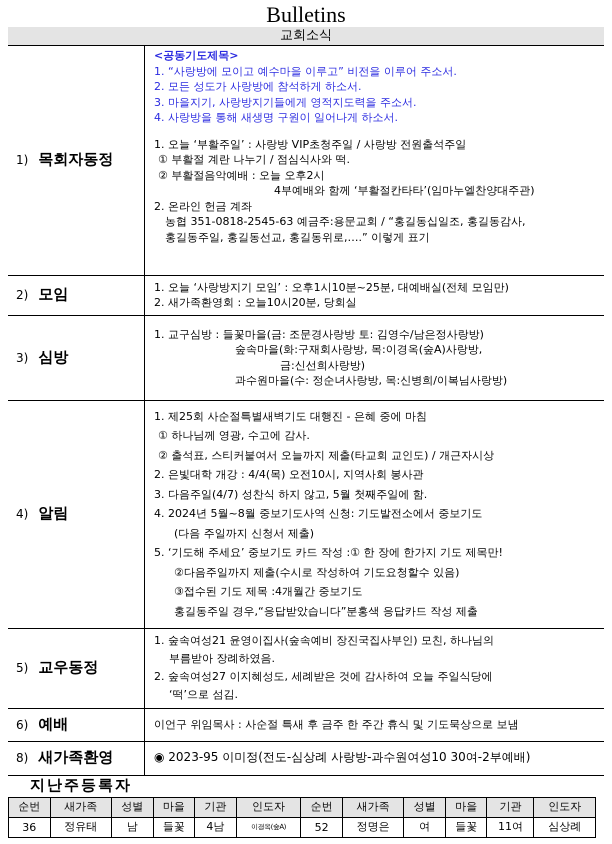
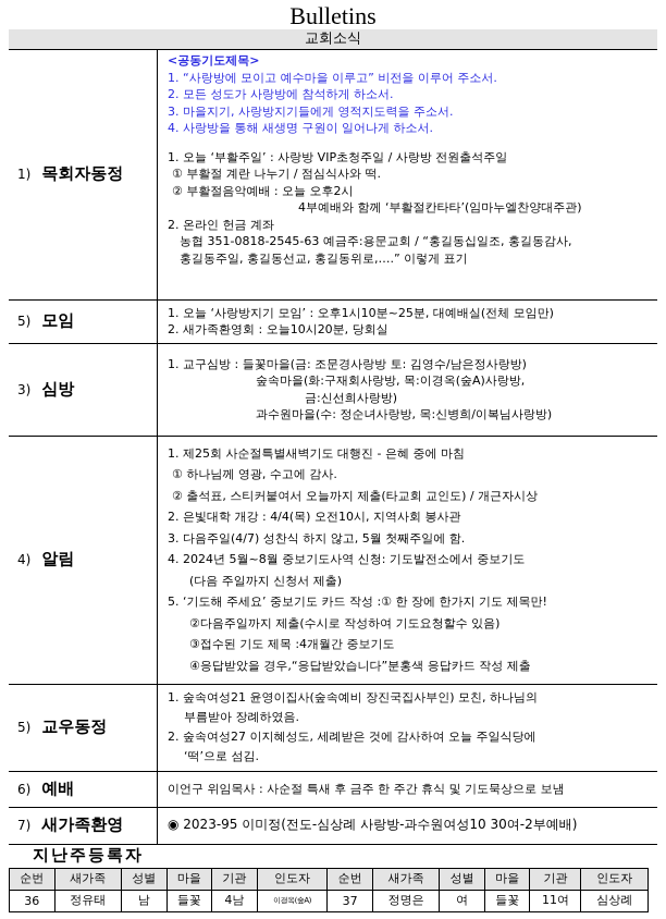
  Bulletins
  교회소식
  1) 목회자동정	<공동기도제목> 1. “사랑방에 모이고 예수마을 이루고” 비전을 이루어 주소서. 2. 모든 성도가 사랑방에 참석하게 하소서. 3. 마을지기, 사랑방지기들에게 영적지도력을 주소서. 4. 사랑방을 통해 새생명 구원이 일어나게 하소서. 1. 오늘 ‘부활주일’ : 사랑방 VIP초청주일 / 사랑방 전원출석주일 ① 부활절 계란 나누기 / 점심식사와 떡. ② 부활절음악예배 : 오늘 오후2시 4부예배와 함께 ‘부활절칸타타’(임마누엘찬양대주관) 2. 온라인 헌금 계좌 농협 351-0818-2545-63 예금주:용문교회 / “홍길동십일조, 홍길동감사, 홍길동주일, 홍길동선교, 홍길동위로,….” 이렇게 표기
- 2) 모임	1. 오늘 ‘사랑방지기 모임’ : 오후1시10분~25분, 대예배실(전체 모임만) 2. 새가족환영회 : 오늘10시20분, 당회실
+ 5) 모임	1. 오늘 ‘사랑방지기 모임’ : 오후1시10분~25분, 대예배실(전체 모임만) 2. 새가족환영회 : 오늘10시20분, 당회실
  3) 심방	1. 교구심방 : 들꽃마을(금: 조문경사랑방 토: 김영수/남은정사랑방) 숲속마을(화:구재회사랑방, 목:이경옥(숲A)사랑방, 금:신선희사랑방) 과수원마을(수: 정순녀사랑방, 목:신병희/이복님사랑방)
- 4) 알림	1. 제25회 사순절특별새벽기도 대행진 - 은혜 중에 마침 ① 하나님께 영광, 수고에 감사. ② 출석표, 스티커붙여서 오늘까지 제출(타교회 교인도) / 개근자시상 2. 은빛대학 개강 : 4/4(목) 오전10시, 지역사회 봉사관 3. 다음주일(4/7) 성찬식 하지 않고, 5월 첫째주일에 함. 4. 2024년 5월~8월 중보기도사역 신청: 기도발전소에서 중보기도 (다음 주일까지 신청서 제출) 5. ‘기도해 주세요’ 중보기도 카드 작성 :① 한 장에 한가지 기도 제목만! ②다음주일까지 제출(수시로 작성하여 기도요청할수 있음) ③접수된 기도 제목 :4개월간 중보기도 홍길동주일 경우,“응답받았습니다”분홍색 응답카드 작성 제출
+ 4) 알림	1. 제25회 사순절특별새벽기도 대행진 - 은혜 중에 마침 ① 하나님께 영광, 수고에 감사. ② 출석표, 스티커붙여서 오늘까지 제출(타교회 교인도) / 개근자시상 2. 은빛대학 개강 : 4/4(목) 오전10시, 지역사회 봉사관 3. 다음주일(4/7) 성찬식 하지 않고, 5월 첫째주일에 함. 4. 2024년 5월~8월 중보기도사역 신청: 기도발전소에서 중보기도 (다음 주일까지 신청서 제출) 5. ‘기도해 주세요’ 중보기도 카드 작성 :① 한 장에 한가지 기도 제목만! ②다음주일까지 제출(수시로 작성하여 기도요청할수 있음) ③접수된 기도 제목 :4개월간 중보기도 ④응답받았을 경우,“응답받았습니다”분홍색 응답카드 작성 제출
  5) 교우동정	1. 숲속여성21 윤영이집사(숲속예비 장진국집사부인) 모친, 하나님의 부름받아 장례하였음. 2. 숲속여성27 이지혜성도, 세례받은 것에 감사하여 오늘 주일식당에 ‘떡’으로 섬김.
  6) 예배	이언구 위임목사 : 사순절 특새 후 금주 한 주간 휴식 및 기도묵상으로 보냄
- 8) 새가족환영	◉ 2023-95 이미정(전도-심상례 사랑방-과수원여성10 30여-2부예배)
+ 7) 새가족환영	◉ 2023-95 이미정(전도-심상례 사랑방-과수원여성10 30여-2부예배)
  지난주등록자
  순번	새가족	성별	마을	기관	인도자	순번	새가족	성별	마을	기관	인도자
- 36	정유태	남	들꽃	4남	이경옥(숲A)	52	정명은	여	들꽃	11여	심상례
+ 36	정유태	남	들꽃	4남	이경옥(숲A)	37	정명은	여	들꽃	11여	심상례
